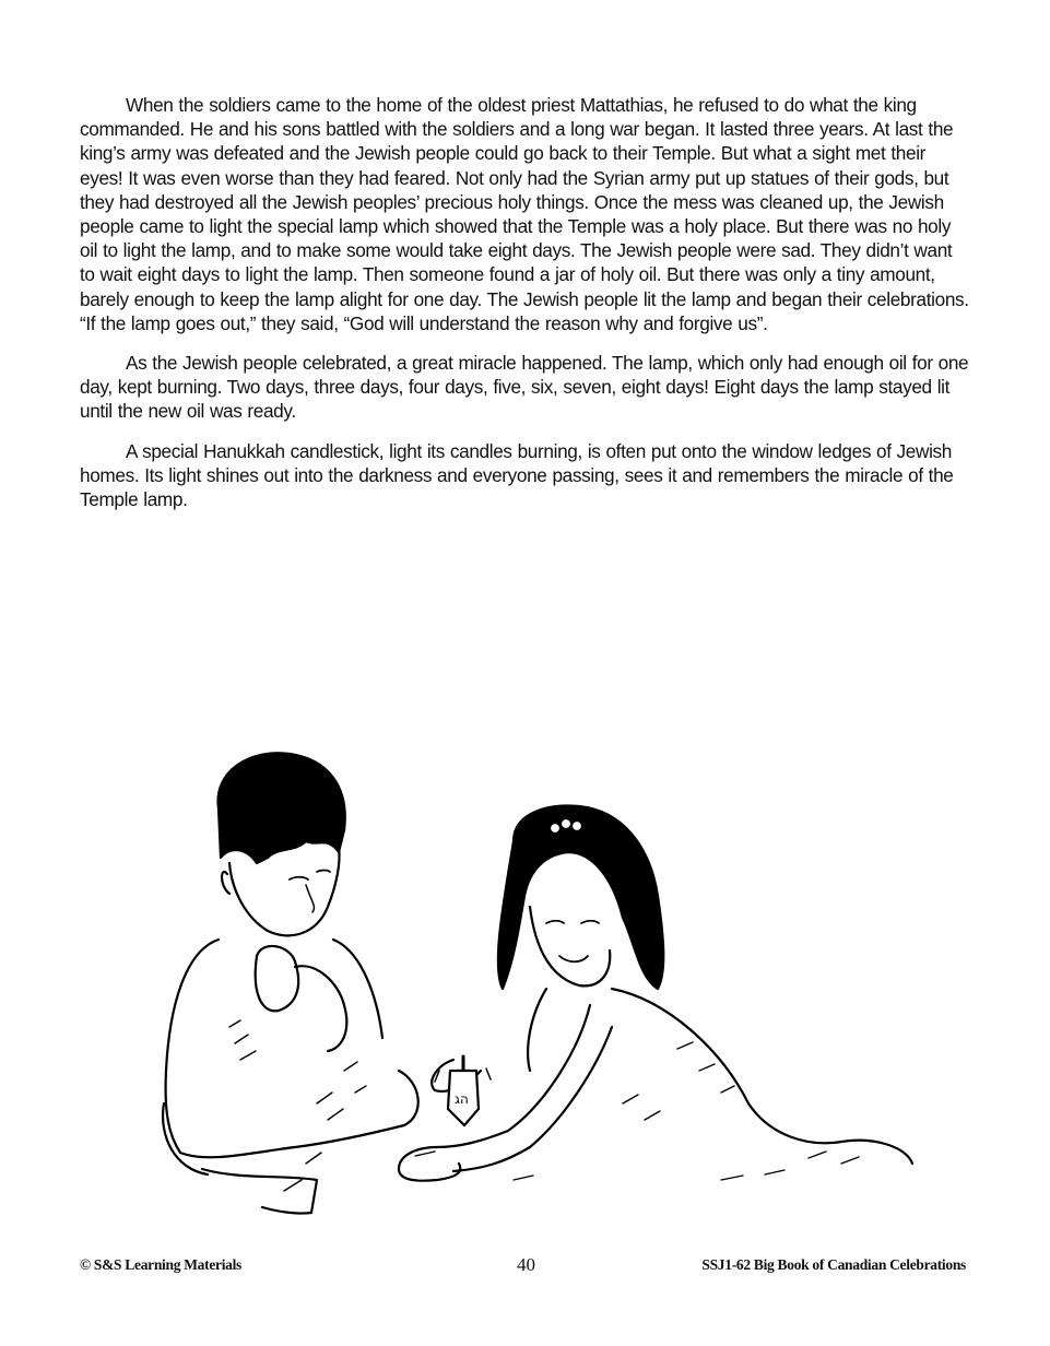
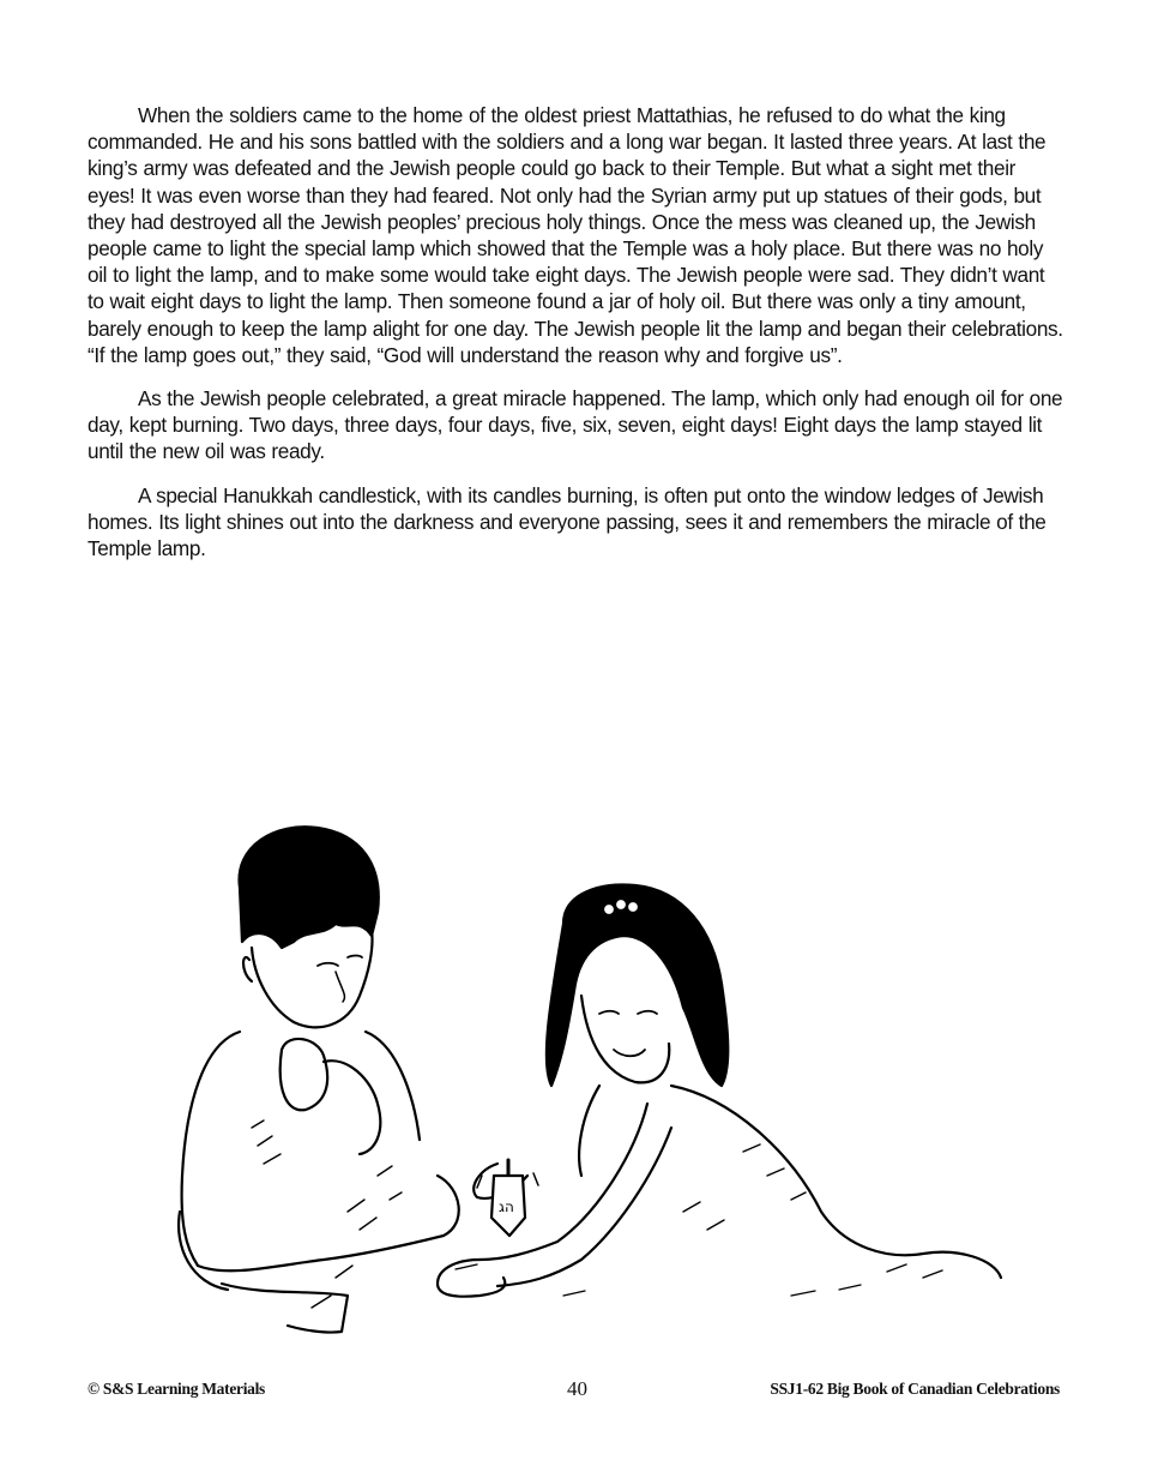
  When the soldiers came to the home of the oldest priest Mattathias, he refused to do what the king commanded. He and his sons battled with the soldiers and a long war began. It lasted three years. At last the king’s army was defeated and the Jewish people could go back to their Temple. But what a sight met their eyes! It was even worse than they had feared. Not only had the Syrian army put up statues of their gods, but they had destroyed all the Jewish peoples’ precious holy things. Once the mess was cleaned up, the Jewish people came to light the special lamp which showed that the Temple was a holy place. But there was no holy oil to light the lamp, and to make some would take eight days. The Jewish people were sad. They didn’t want to wait eight days to light the lamp. Then someone found a jar of holy oil. But there was only a tiny amount, barely enough to keep the lamp alight for one day. The Jewish people lit the lamp and began their celebrations. “If the lamp goes out,” they said, “God will understand the reason why and forgive us”.
  As the Jewish people celebrated, a great miracle happened. The lamp, which only had enough oil for one day, kept burning. Two days, three days, four days, five, six, seven, eight days! Eight days the lamp stayed lit until the new oil was ready.
- A special Hanukkah candlestick, light its candles burning, is often put onto the window ledges of Jewish homes. Its light shines out into the darkness and everyone passing, sees it and remembers the miracle of the Temple lamp.
+ A special Hanukkah candlestick, with its candles burning, is often put onto the window ledges of Jewish homes. Its light shines out into the darkness and everyone passing, sees it and remembers the miracle of the Temple lamp.
  הג
  © S&S Learning Materials
  40
  SSJ1-62 Big Book of Canadian Celebrations
